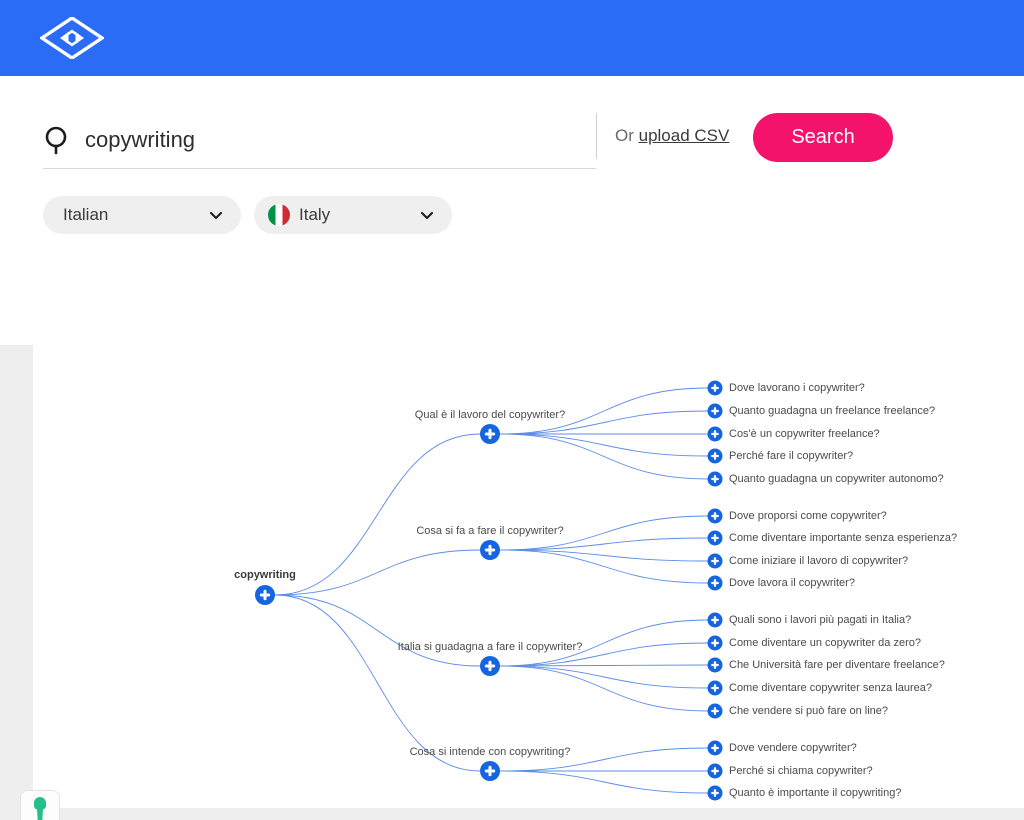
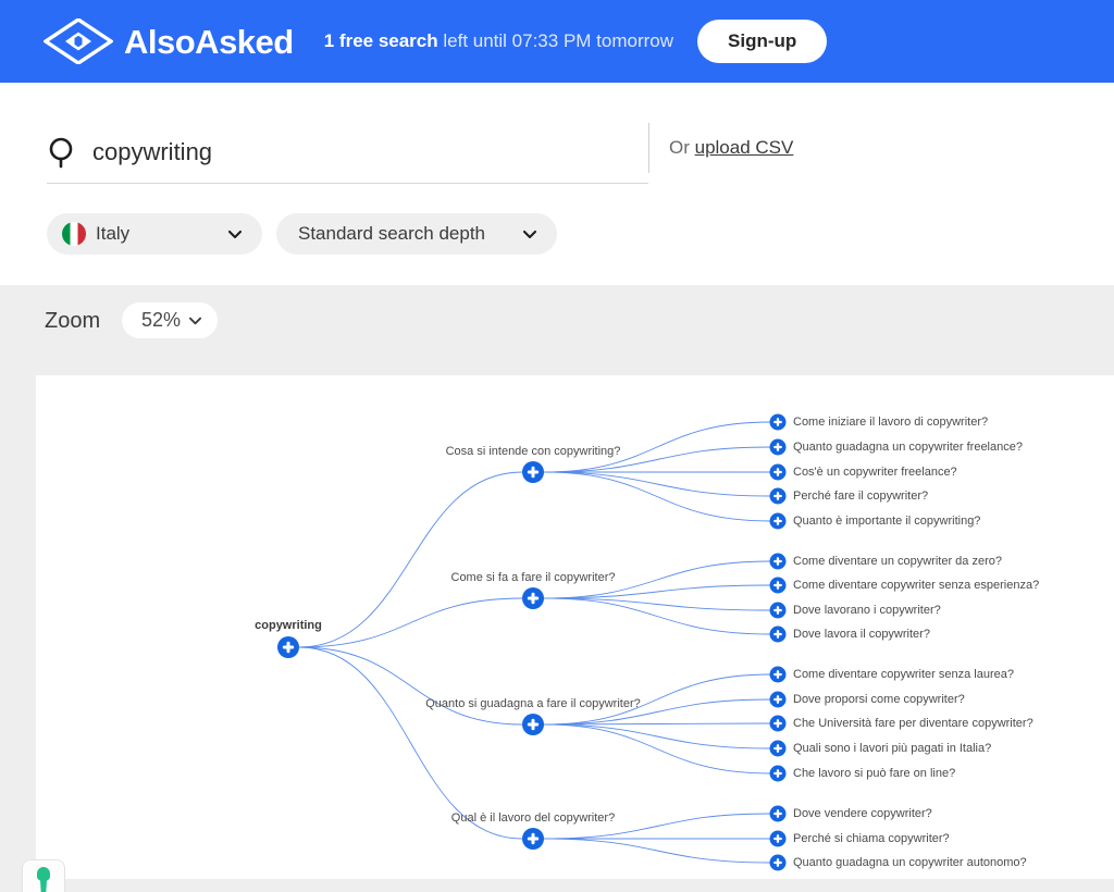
+ AlsoAsked
+ 1 free search left until 07:33 PM tomorrow
+ Sign-up
  copywriting
  Or upload CSV
- Search
- Italian
  Italy
+ Standard search depth
+ Zoom
+ 52%
  copywriting
- Qual è il lavoro del copywriter?
+ Cosa si intende con copywriting?
- Dove lavorano i copywriter?
+ Come iniziare il lavoro di copywriter?
- Quanto guadagna un freelance freelance?
+ Quanto guadagna un copywriter freelance?
  Cos'è un copywriter freelance?
  Perché fare il copywriter?
- Quanto guadagna un copywriter autonomo?
+ Quanto è importante il copywriting?
- Cosa si fa a fare il copywriter?
+ Come si fa a fare il copywriter?
- Dove proporsi come copywriter?
+ Come diventare un copywriter da zero?
- Come diventare importante senza esperienza?
+ Come diventare copywriter senza esperienza?
- Come iniziare il lavoro di copywriter?
+ Dove lavorano i copywriter?
  Dove lavora il copywriter?
- Italia si guadagna a fare il copywriter?
+ Quanto si guadagna a fare il copywriter?
- Quali sono i lavori più pagati in Italia?
+ Come diventare copywriter senza laurea?
- Come diventare un copywriter da zero?
+ Dove proporsi come copywriter?
- Che Università fare per diventare freelance?
+ Che Università fare per diventare copywriter?
- Come diventare copywriter senza laurea?
+ Quali sono i lavori più pagati in Italia?
- Che vendere si può fare on line?
+ Che lavoro si può fare on line?
- Cosa si intende con copywriting?
+ Qual è il lavoro del copywriter?
  Dove vendere copywriter?
  Perché si chiama copywriter?
- Quanto è importante il copywriting?
+ Quanto guadagna un copywriter autonomo?
